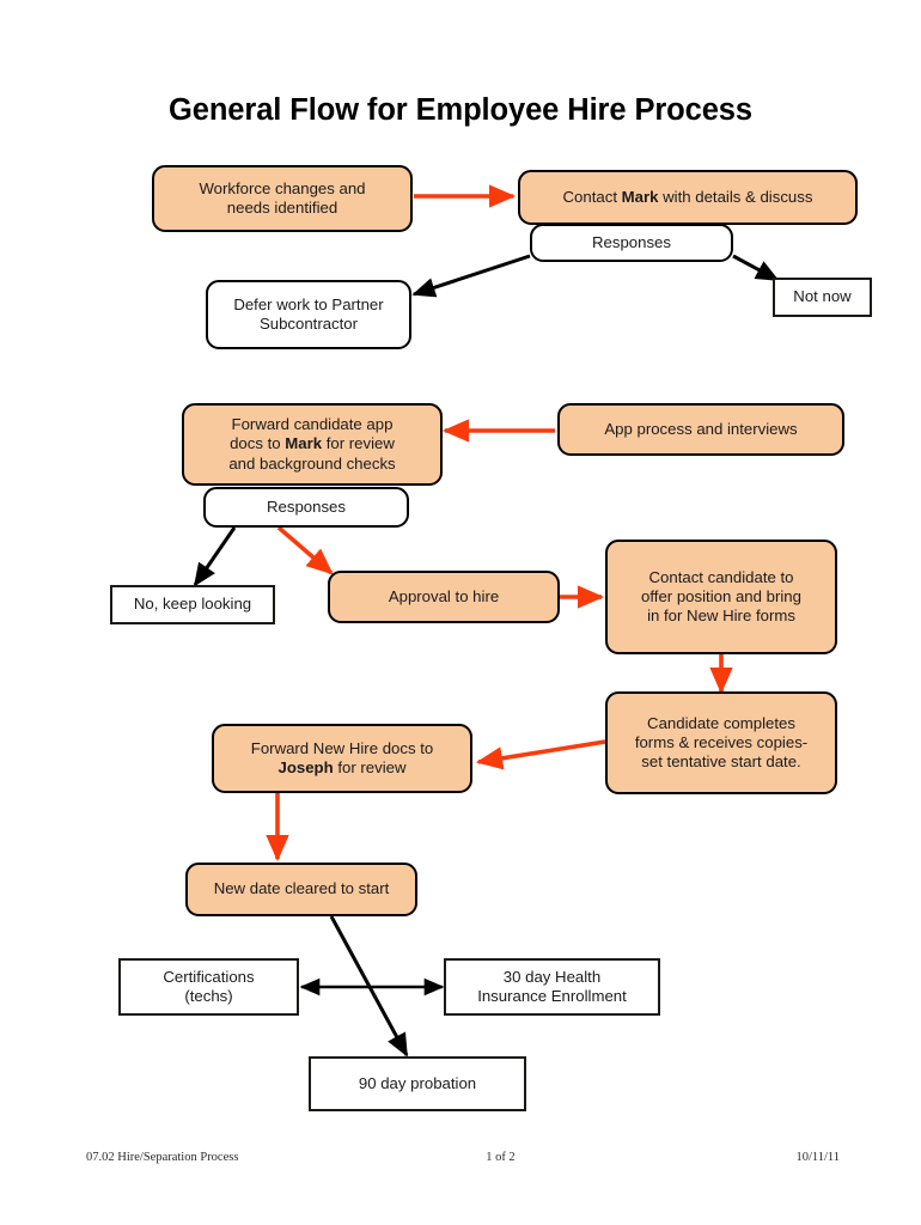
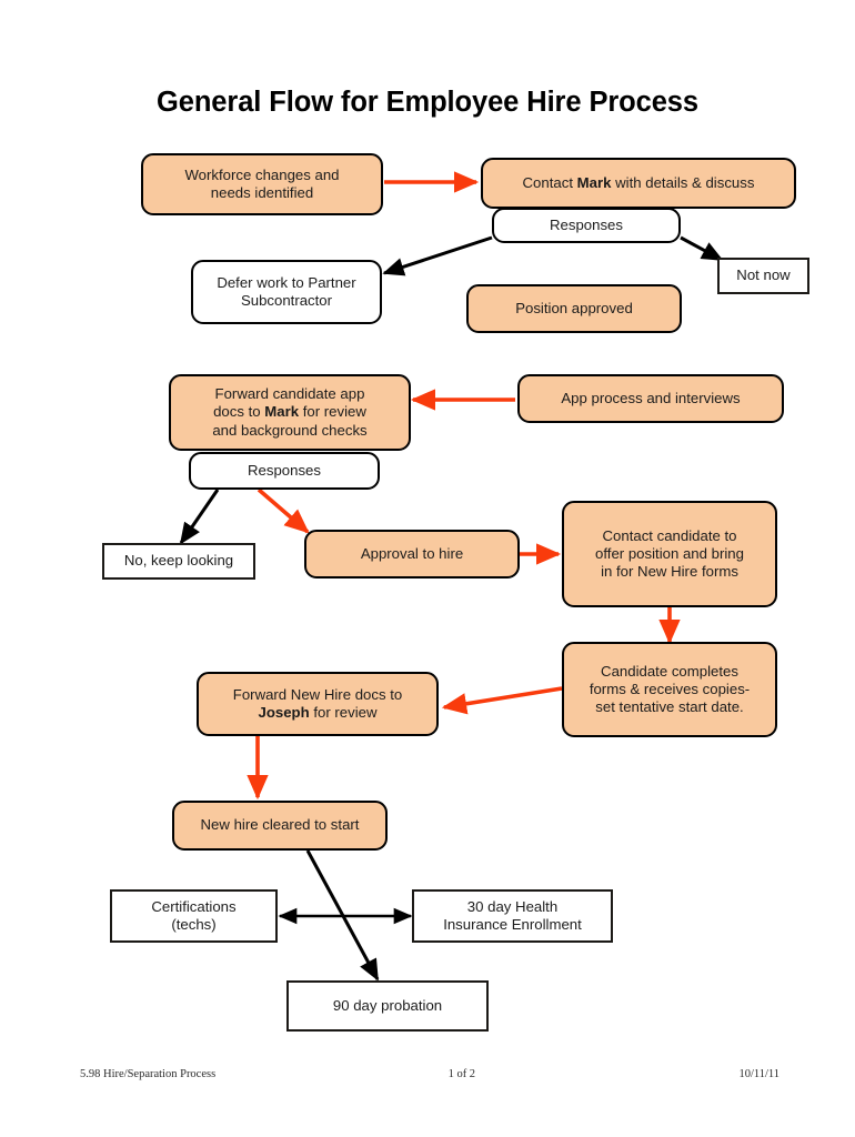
  General Flow for Employee Hire Process
  Workforce changes and
  needs identified
  Contact Mark with details & discuss
  Responses
  Not now
  Defer work to Partner
  Subcontractor
+ Position approved
  Forward candidate app
  docs to Mark for review
  and background checks
  App process and interviews
  Responses
  No, keep looking
  Approval to hire
  Contact candidate to
  offer position and bring
  in for New Hire forms
  Candidate completes
  forms & receives copies-
  set tentative start date.
  Forward New Hire docs to
  Joseph for review
- New date cleared to start
+ New hire cleared to start
  Certifications
  (techs)
  30 day Health
  Insurance Enrollment
  90 day probation
- 07.02 Hire/Separation Process
+ 5.98 Hire/Separation Process
  1 of 2
  10/11/11
